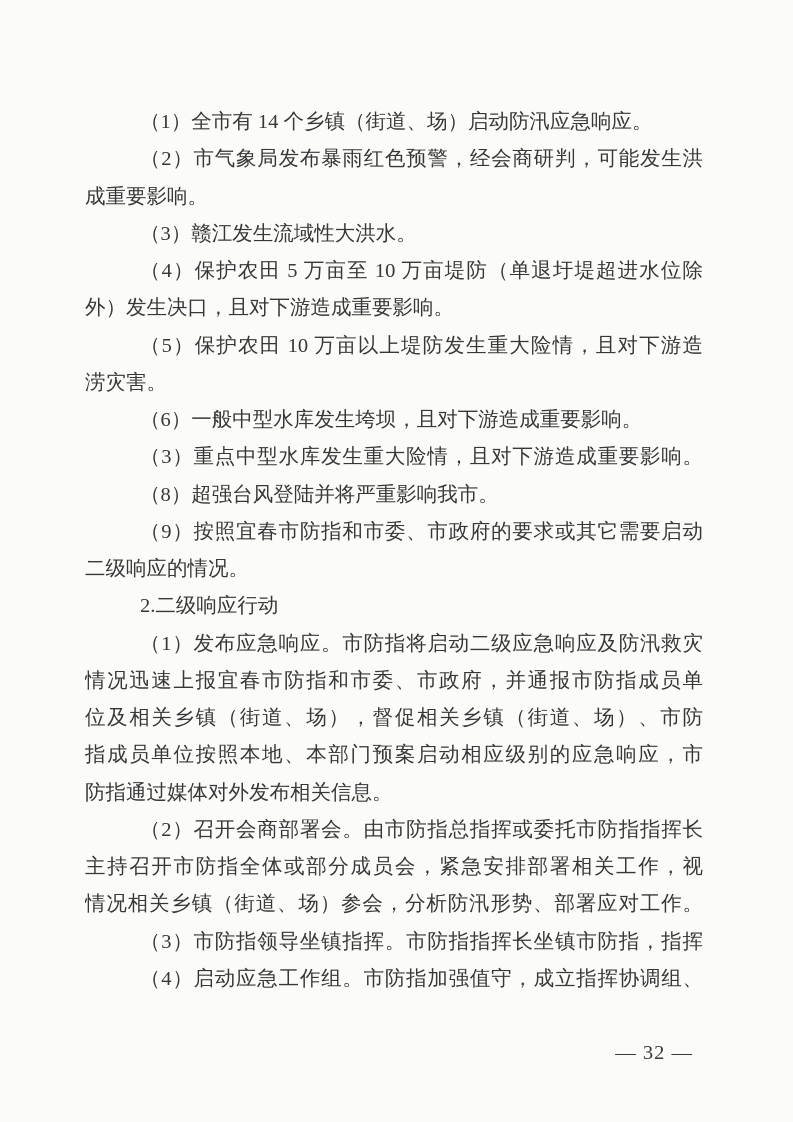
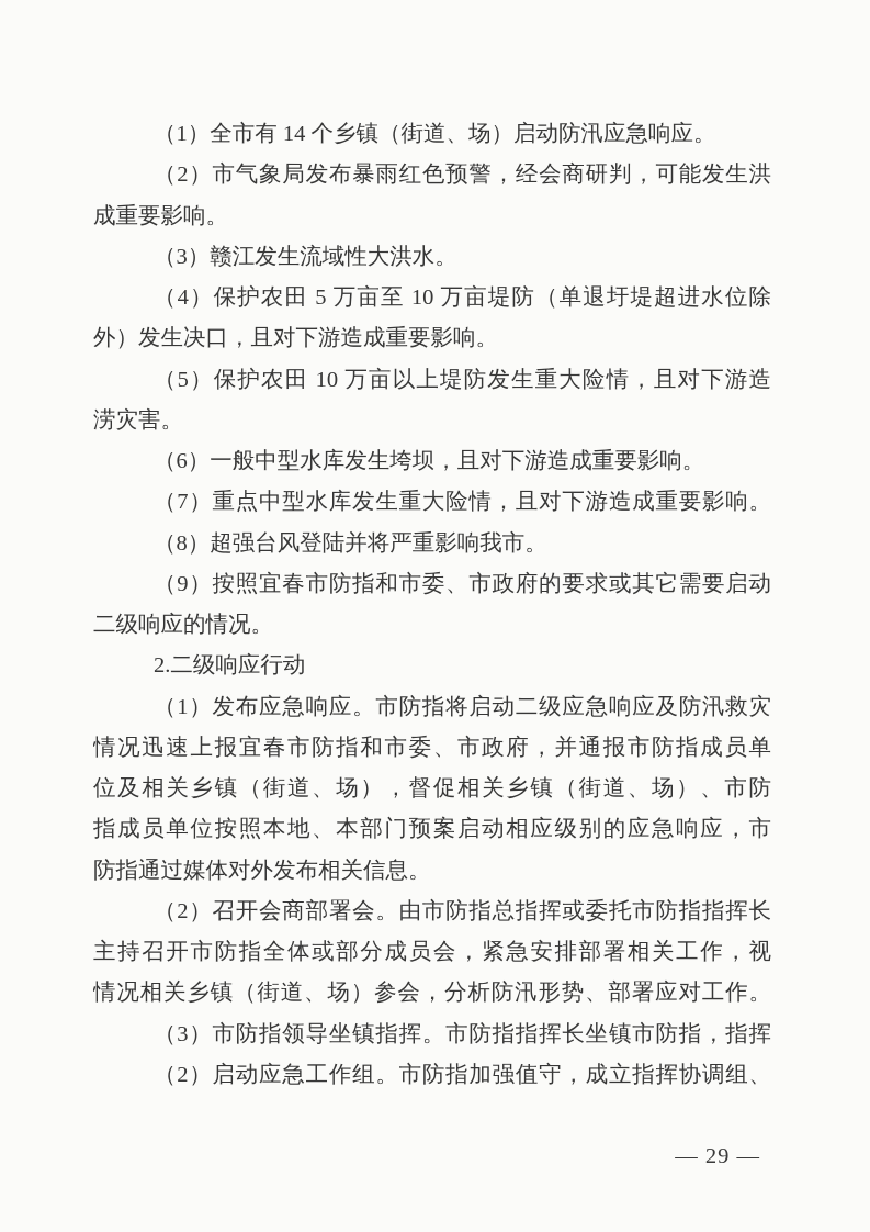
  （1）全市有 14 个乡镇（街道、场）启动防汛应急响应。
  （2）市气象局发布暴雨红色预警，经会商研判，可能发生洪
  成重要影响。
  （3）赣江发生流域性大洪水。
  （4）保护农田 5 万亩至 10 万亩堤防（单退圩堤超进水位除
  外）发生决口，且对下游造成重要影响。
  （5）保护农田 10 万亩以上堤防发生重大险情，且对下游造
  涝灾害。
  （6）一般中型水库发生垮坝，且对下游造成重要影响。
- （3）重点中型水库发生重大险情，且对下游造成重要影响。
+ （7）重点中型水库发生重大险情，且对下游造成重要影响。
  （8）超强台风登陆并将严重影响我市。
  （9）按照宜春市防指和市委、市政府的要求或其它需要启动
  二级响应的情况。
  2.二级响应行动
  （1）发布应急响应。市防指将启动二级应急响应及防汛救灾
  情况迅速上报宜春市防指和市委、市政府，并通报市防指成员单
  位及相关乡镇（街道、场），督促相关乡镇（街道、场）、市防
  指成员单位按照本地、本部门预案启动相应级别的应急响应，市
  防指通过媒体对外发布相关信息。
  （2）召开会商部署会。由市防指总指挥或委托市防指指挥长
  主持召开市防指全体或部分成员会，紧急安排部署相关工作，视
  情况相关乡镇（街道、场）参会，分析防汛形势、部署应对工作。
  （3）市防指领导坐镇指挥。市防指指挥长坐镇市防指，指挥
- （4）启动应急工作组。市防指加强值守，成立指挥协调组、
+ （2）启动应急工作组。市防指加强值守，成立指挥协调组、
- — 32 —
+ — 29 —
